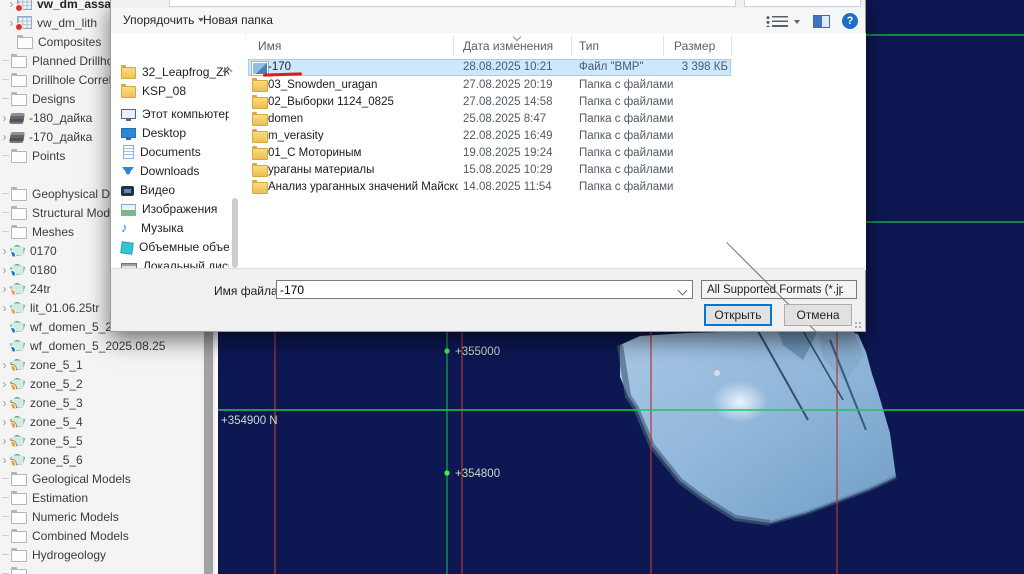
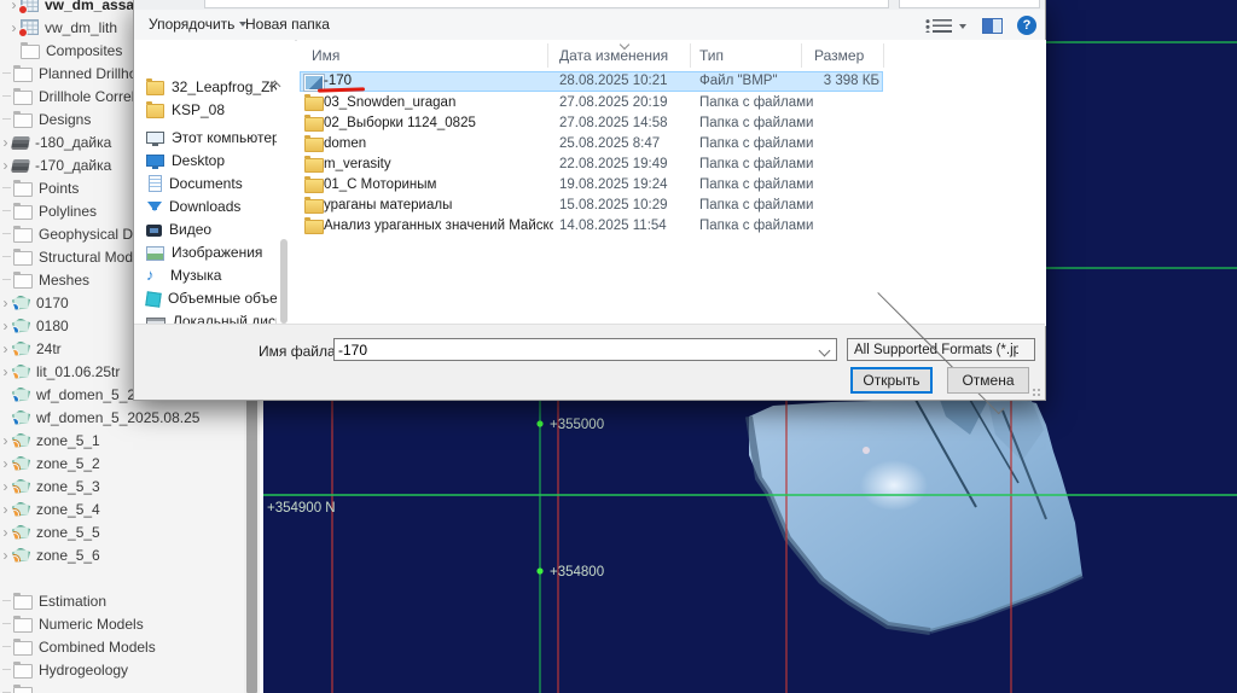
  +355000
  +354900 N
  +354800
  ›
  vw_dm_assa
  ›
  vw_dm_lith
  Composites
  Planned Drillh
  Drillhole Corre
  Designs
  ›
  -180_дайка
  ›
  -170_дайка
  Points
+ Polylines
  Geophysical D
  Meshes
  ›
  0170
  ›
  0180
  ›
  24tr
  ›
  lit_01.06.25tr
  wf_domen_5_2025.08.25
  ›
  zone_5_1
  ›
  zone_5_2
  ›
  zone_5_3
  ›
  zone_5_4
  ›
  zone_5_5
  ›
  zone_5_6
- Geological Models
  Estimation
  Numeric Models
  Combined Models
  Hydrogeology
  Упорядочить
  Новая папка
  ?
  32_Leapfrog_ZK
  KSP_08
  Этот компьютер
  Desktop
  Documents
  Downloads
  Видео
  Изображения
  ♪
  Музыка
  Объемные объе
  Локальный дис
  Имя
  Дата изменения
  Тип
  Размер
  -170
  28.08.2025 10:21
  Файл "BMP"
  3 398 КБ
  03_Snowden_uragan
  27.08.2025 20:19
  Папка с файлами
  02_Выборки 1124_0825
  27.08.2025 14:58
  Папка с файлами
  domen
  25.08.2025 8:47
  Папка с файлами
  m_verasity
- 22.08.2025 16:49
+ 22.08.2025 19:49
  Папка с файлами
  01_С Моториным
  19.08.2025 19:24
  Папка с файлами
  ураганы материалы
  15.08.2025 10:29
  Папка с файлами
  Анализ ураганных значений Майско
  14.08.2025 11:54
  Папка с файлами
  Имя файла
  -170
  All Supported Formats (*.jp
  Открыть
  Отмена
